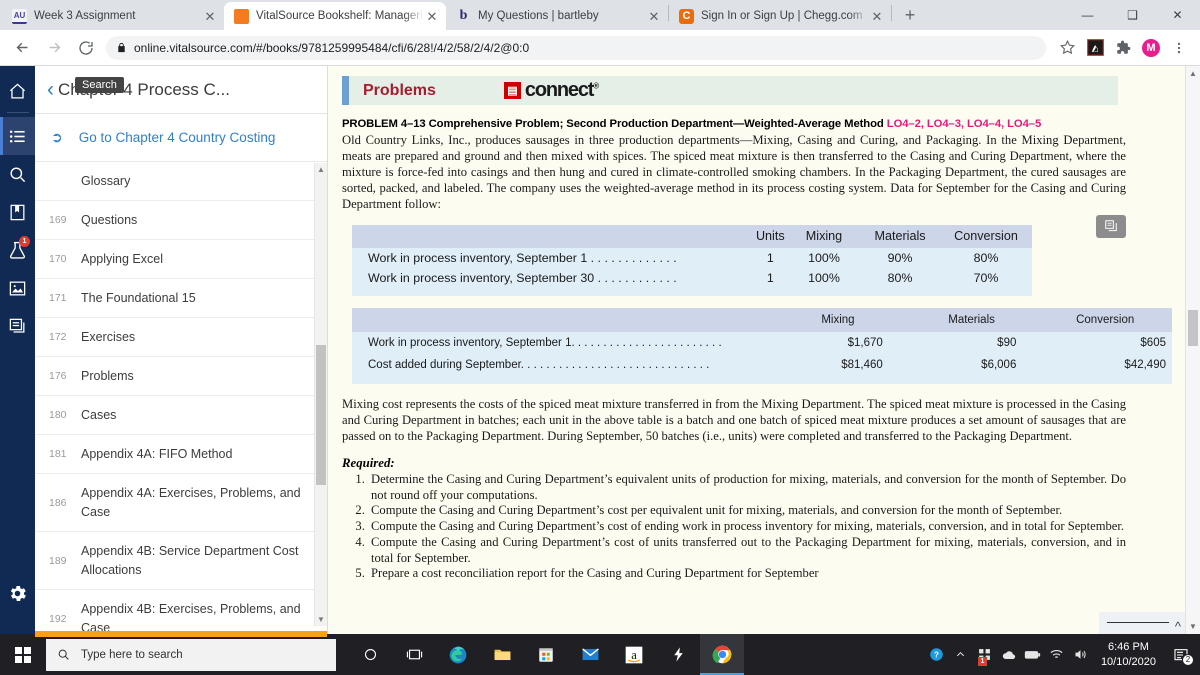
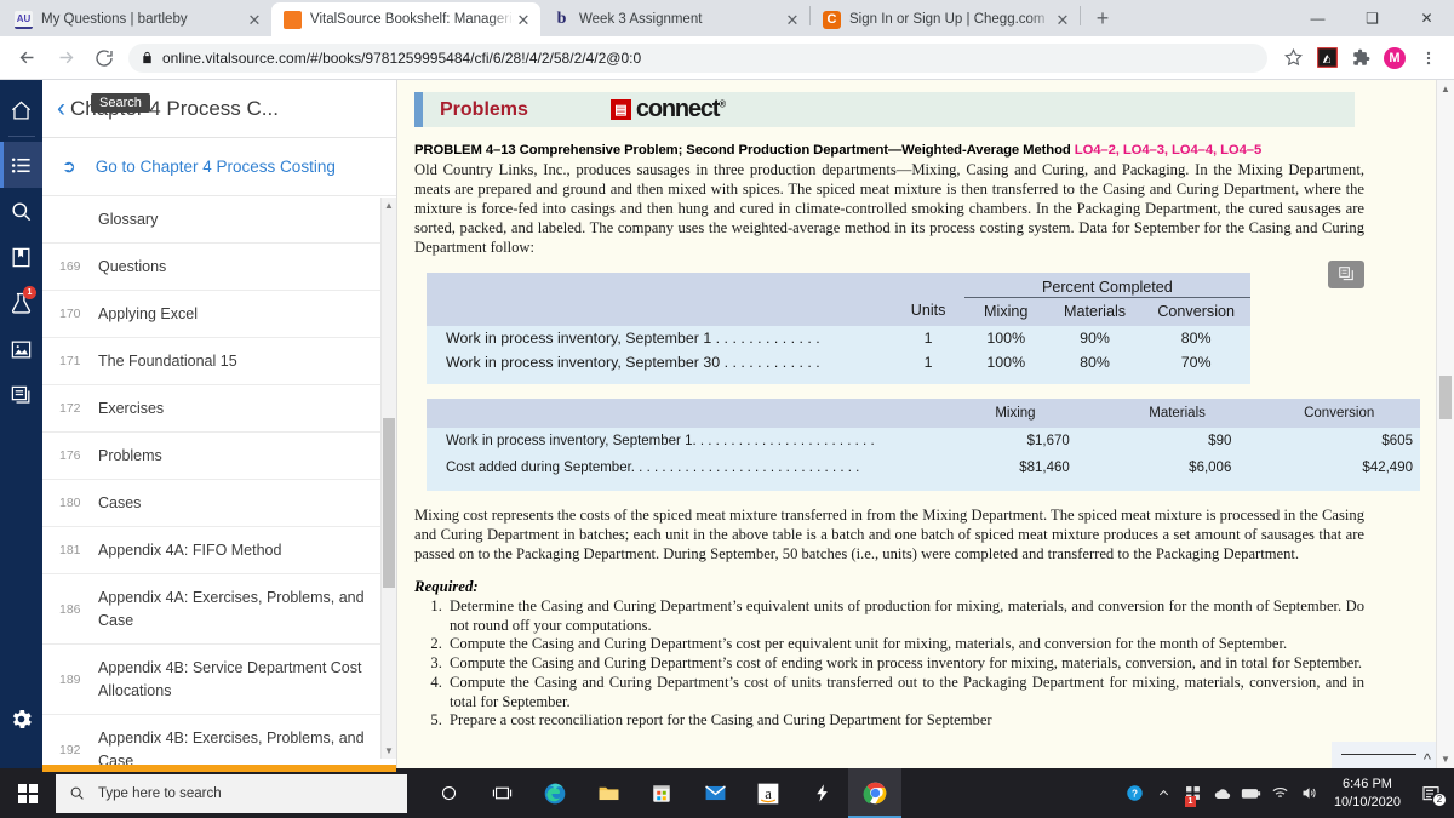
  AU
- Week 3 Assignment
+ My Questions | bartleby
  ✕
  VitalSource Bookshelf: Manageri
  ✕
  b
- My Questions | bartleby
+ Week 3 Assignment
  ✕
  C
  Sign In or Sign Up | Chegg.com
  ✕
  +
  —
  ❑
  ✕
  online.vitalsource.com/#/books/9781259995484/cfi/6/28!/4/2/58/2/4/2@0:0
  ⌂
  M
  ‹
  ➲
- Go to Chapter 4 Country Costing
+ Go to Chapter 4 Process Costing
  Glossary
  169
  Questions
  170
  Applying Excel
  171
  The Foundational 15
  172
  Exercises
  176
  Problems
  180
  Cases
  181
  Appendix 4A: FIFO Method
  186
  Appendix 4A: Exercises, Problems, and Case
  189
  Appendix 4B: Service Department Cost Allocations
  192
  Appendix 4B: Exercises, Problems, and Case
  Search
  ▲
  ▼
  Problems
  ▤
  connect®
  PROBLEM 4–13 Comprehensive Problem; Second Production Department—Weighted-Average Method LO4–2, LO4–3, LO4–4, LO4–5
  Old Country Links, Inc., produces sausages in three production departments—Mixing, Casing and Curing, and Packaging. In the Mixing Department, meats are prepared and ground and then mixed with spices. The spiced meat mixture is then transferred to the Casing and Curing Department, where the mixture is force-fed into casings and then hung and cured in climate-controlled smoking chambers. In the Packaging Department, the cured sausages are sorted, packed, and labeled. The company uses the weighted-average method in its process costing system. Data for September for the Casing and Curing Department follow:
+ 		Percent Completed
  	Units	Mixing	Materials	Conversion
  Work in process inventory, September 1 . . . . . . . . . . . . .	1	100%	90%	80%
  Work in process inventory, September 30 . . . . . . . . . . . .	1	100%	80%	70%
  	Mixing	Materials	Conversion
  Work in process inventory, September 1. . . . . . . . . . . . . . . . . . . . . . . .	$1,670	$90	$605
  Cost added during September. . . . . . . . . . . . . . . . . . . . . . . . . . . . . .	$81,460	$6,006	$42,490
  Mixing cost represents the costs of the spiced meat mixture transferred in from the Mixing Department. The spiced meat mixture is processed in the Casing and Curing Department in batches; each unit in the above table is a batch and one batch of spiced meat mixture produces a set amount of sausages that are passed on to the Packaging Department. During September, 50 batches (i.e., units) were completed and transferred to the Packaging Department.
  Required:
  Determine the Casing and Curing Department’s equivalent units of production for mixing, materials, and conversion for the month of September. Do not round off your computations.
  Compute the Casing and Curing Department’s cost per equivalent unit for mixing, materials, and conversion for the month of September.
  Compute the Casing and Curing Department’s cost of ending work in process inventory for mixing, materials, conversion, and in total for September.
  Compute the Casing and Curing Department’s cost of units transferred out to the Packaging Department for mixing, materials, conversion, and in total for September.
  Prepare a cost reconciliation report for the Casing and Curing Department for September
  ^
  ▲
  ▼
  Type here to search
  a
  ?
  6:46 PM
  10/10/2020
  2
